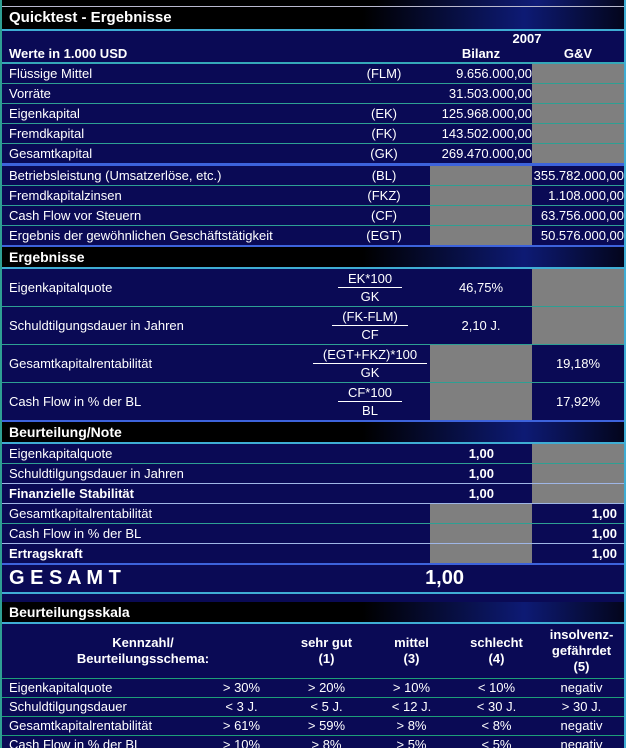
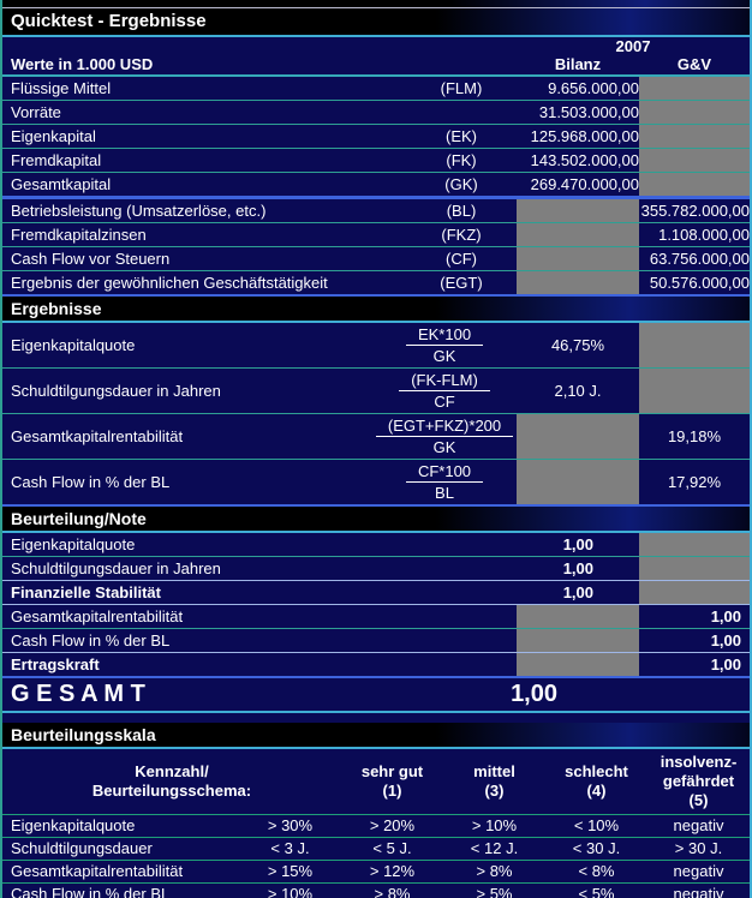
  Quicktest - Ergebnisse
  2007
  Werte in 1.000 USD
  Bilanz
  G&V
  Flüssige Mittel
  (FLM)
  9.656.000,00
  Vorräte
  31.503.000,00
  Eigenkapital
  (EK)
  125.968.000,00
  Fremdkapital
  (FK)
  143.502.000,00
  Gesamtkapital
  (GK)
  269.470.000,00
  Betriebsleistung (Umsatzerlöse, etc.)
  (BL)
  355.782.000,00
  Fremdkapitalzinsen
  (FKZ)
  1.108.000,00
  Cash Flow vor Steuern
  (CF)
  63.756.000,00
  Ergebnis der gewöhnlichen Geschäftstätigkeit
  (EGT)
  50.576.000,00
  Ergebnisse
  Eigenkapitalquote
  EK*100
  GK
  46,75%
  Schuldtilgungsdauer in Jahren
  (FK-FLM)
  CF
  2,10 J.
  Gesamtkapitalrentabilität
- (EGT+FKZ)*100
+ (EGT+FKZ)*200
  GK
  19,18%
  Cash Flow in % der BL
  CF*100
  BL
  17,92%
  Beurteilung/Note
  Eigenkapitalquote
  1,00
  Schuldtilgungsdauer in Jahren
  1,00
  Finanzielle Stabilität
  1,00
  Gesamtkapitalrentabilität
  1,00
  Cash Flow in % der BL
  1,00
  Ertragskraft
  1,00
  G E S A M T
  1,00
  Beurteilungsskala
  Kennzahl/
  Beurteilungsschema:
  sehr gut
  (1)
  mittel
  (3)
  schlecht
  (4)
  insolvenz-gefährdet
  (5)
  Eigenkapitalquote
  > 30%
  > 20%
  > 10%
  < 10%
  negativ
  Schuldtilgungsdauer
  < 3 J.
  < 5 J.
  < 12 J.
  < 30 J.
  > 30 J.
  Gesamtkapitalrentabilität
- > 61%
+ > 15%
- > 59%
+ > 12%
  > 8%
  < 8%
  negativ
  Cash Flow in % der BL
  > 10%
  > 8%
  > 5%
  < 5%
  negativ
